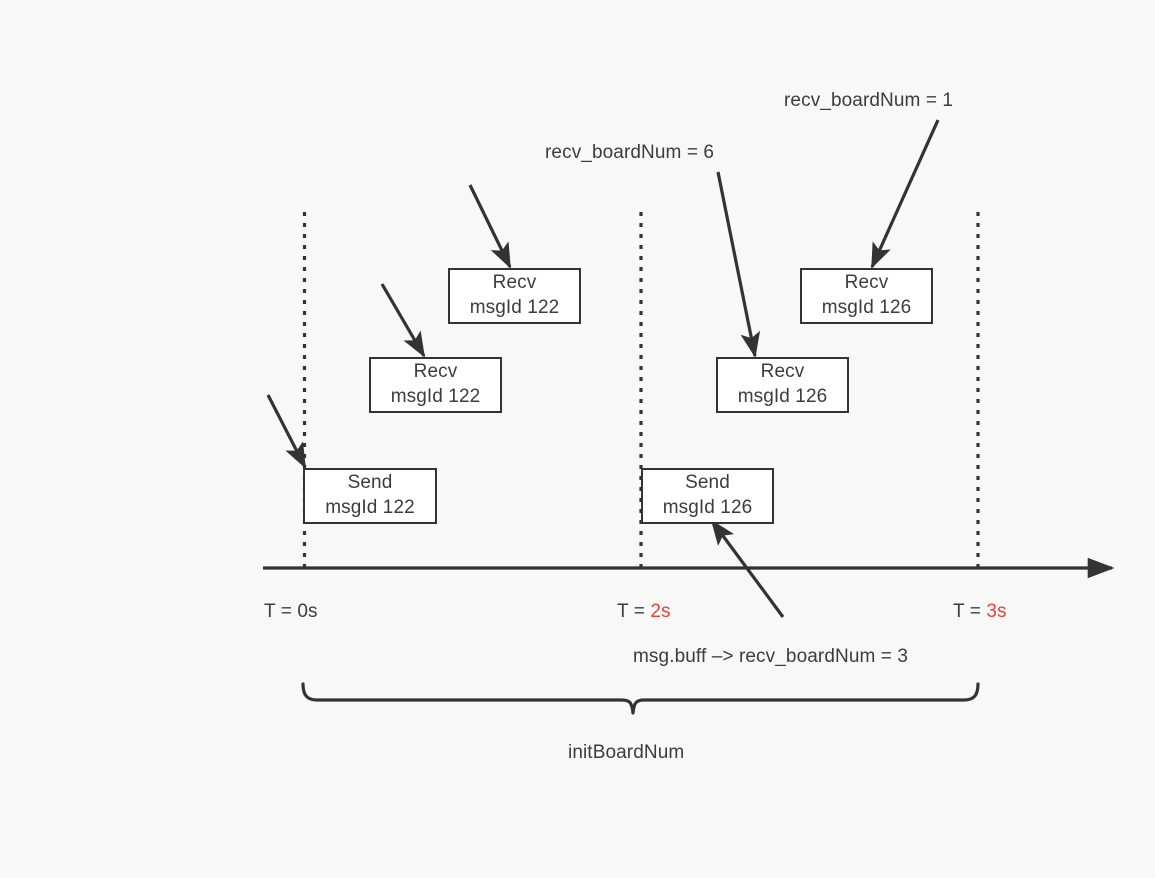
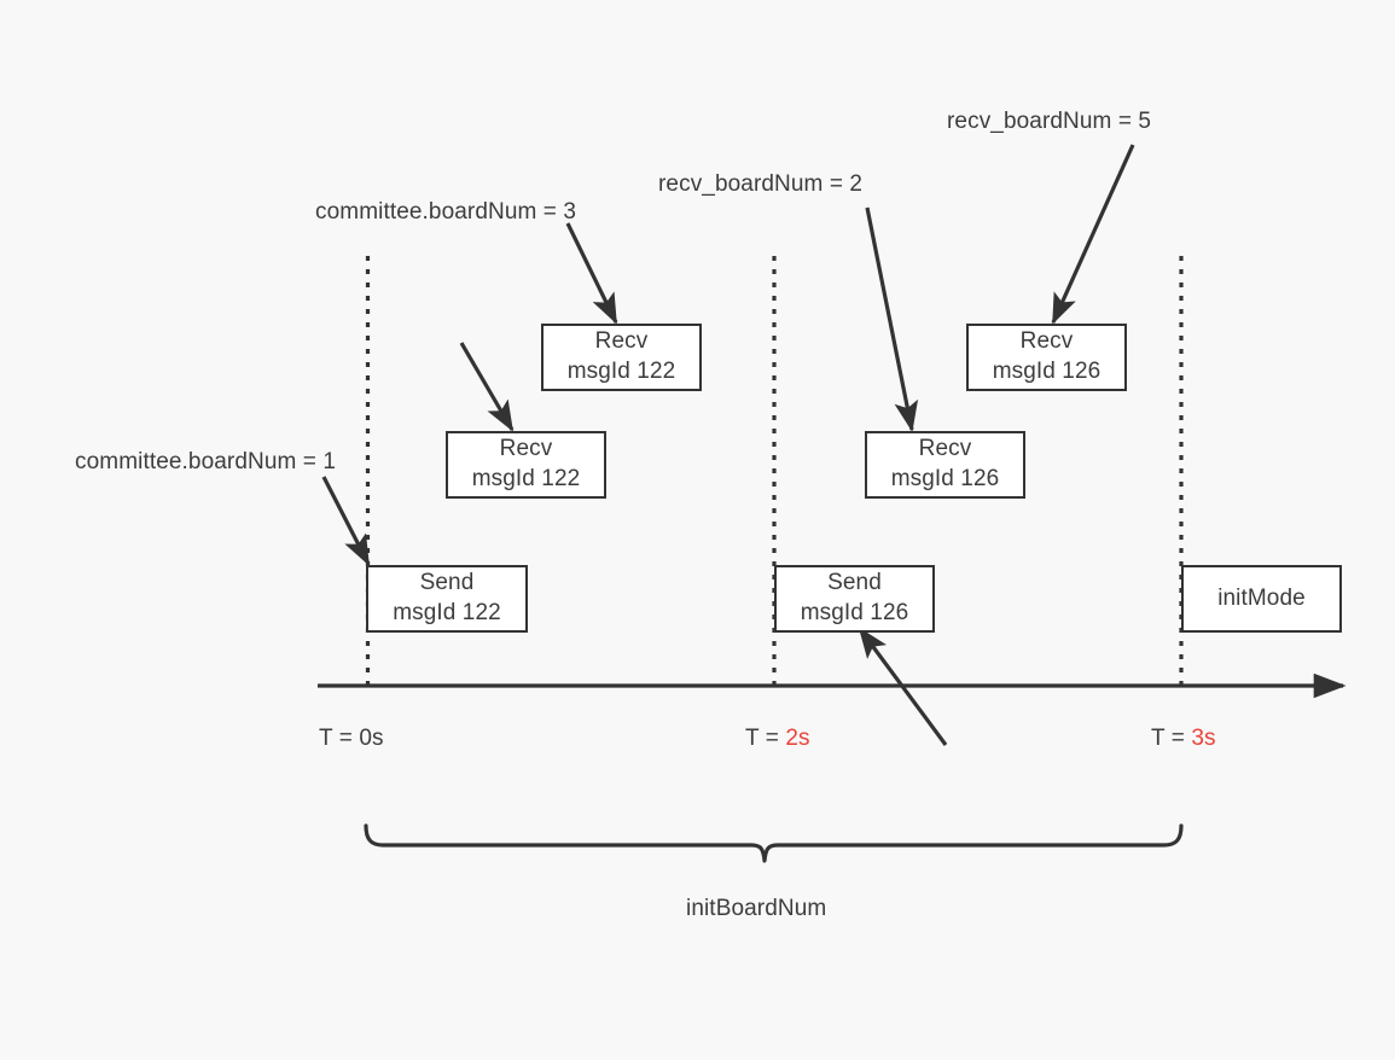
  Send
  msgId 122
  Recv
  msgId 122
  Recv
  msgId 122
  Send
  msgId 126
  Recv
  msgId 126
  Recv
  msgId 126
+ initMode
+ committee.boardNum = 1
+ committee.boardNum = 3
- recv_boardNum = 6
+ recv_boardNum = 2
- recv_boardNum = 1
+ recv_boardNum = 5
- msg.buff –> recv_boardNum = 3
  T = 0s
  T = 2s
  T = 3s
  initBoardNum
